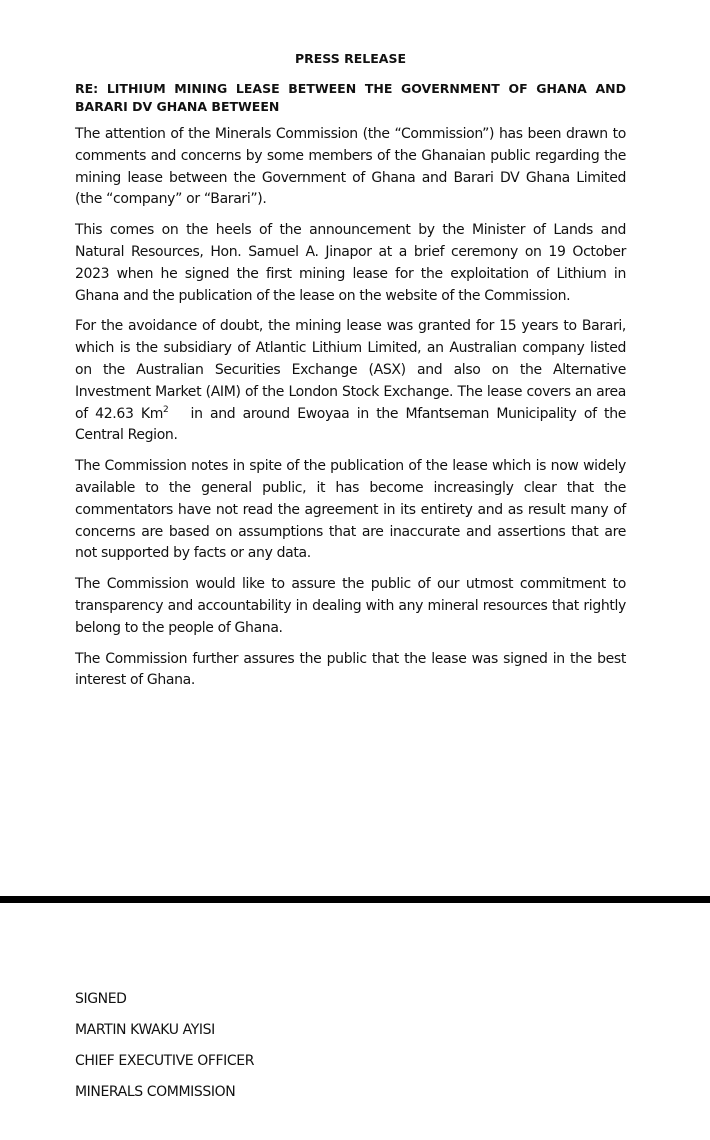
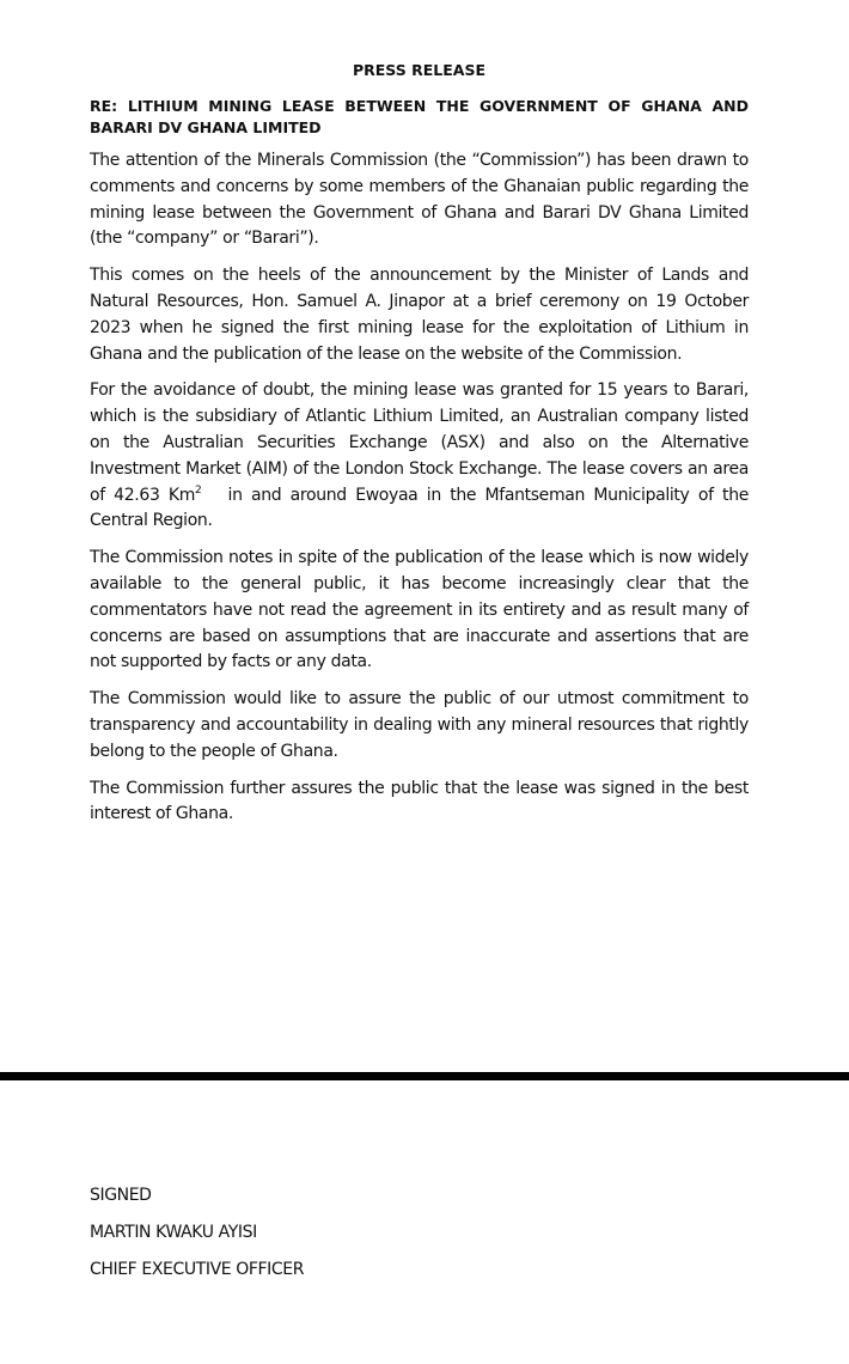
  PRESS RELEASE
- RE: LITHIUM MINING LEASE BETWEEN THE GOVERNMENT OF GHANA AND BARARI DV GHANA BETWEEN
+ RE: LITHIUM MINING LEASE BETWEEN THE GOVERNMENT OF GHANA AND BARARI DV GHANA LIMITED
  The attention of the Minerals Commission (the “Commission”) has been drawn to comments and concerns by some members of the Ghanaian public regarding the mining lease between the Government of Ghana and Barari DV Ghana Limited (the “company” or “Barari”).
  This comes on the heels of the announcement by the Minister of Lands and Natural Resources, Hon. Samuel A. Jinapor at a brief ceremony on 19 October 2023 when he signed the first mining lease for the exploitation of Lithium in Ghana and the publication of the lease on the website of the Commission.
  For the avoidance of doubt, the mining lease was granted for 15 years to Barari, which is the subsidiary of Atlantic Lithium Limited, an Australian company listed on the Australian Securities Exchange (ASX) and also on the Alternative Investment Market (AIM) of the London Stock Exchange. The lease covers an area of 42.63 Km2 in and around Ewoyaa in the Mfantseman Municipality of the Central Region.
  The Commission notes in spite of the publication of the lease which is now widely available to the general public, it has become increasingly clear that the commentators have not read the agreement in its entirety and as result many of concerns are based on assumptions that are inaccurate and assertions that are not supported by facts or any data.
  The Commission would like to assure the public of our utmost commitment to transparency and accountability in dealing with any mineral resources that rightly belong to the people of Ghana.
  The Commission further assures the public that the lease was signed in the best interest of Ghana.
  SIGNED
  MARTIN KWAKU AYISI
  CHIEF EXECUTIVE OFFICER
- MINERALS COMMISSION
